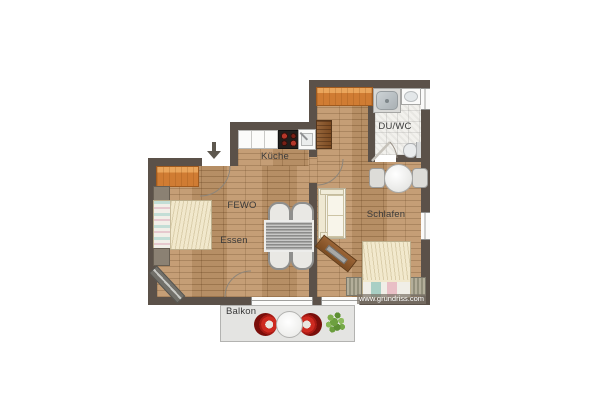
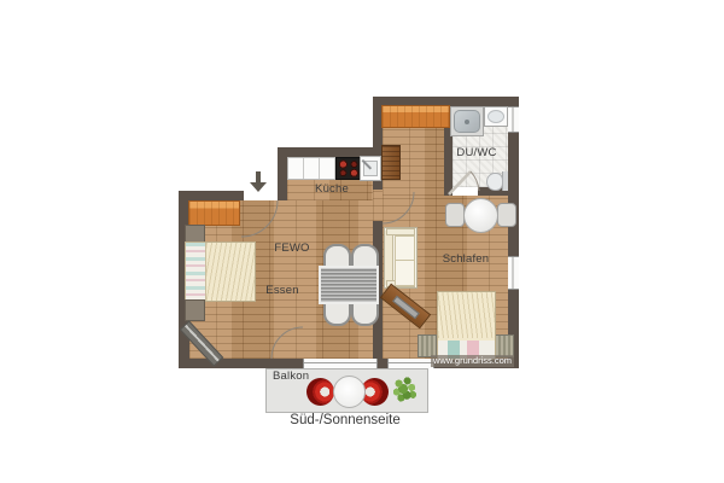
  Küche
  FEWO
  Essen
  Schlafen
  DU/WC
  Balkon
  www.grundriss.com
+ Süd-/Sonnenseite
